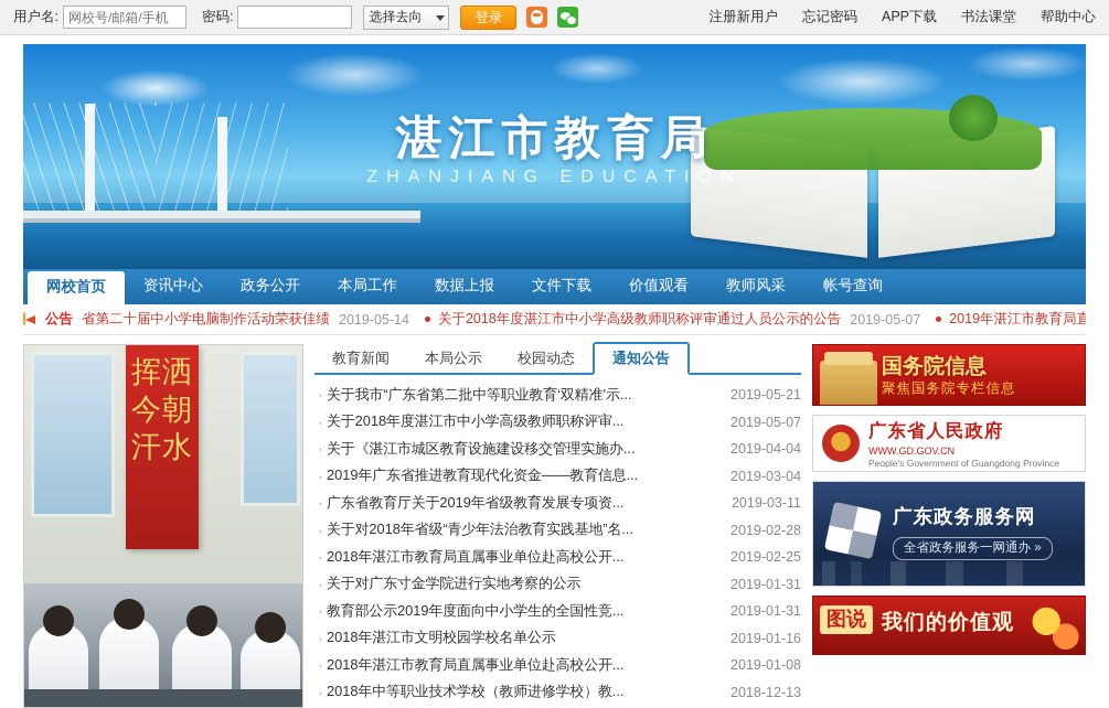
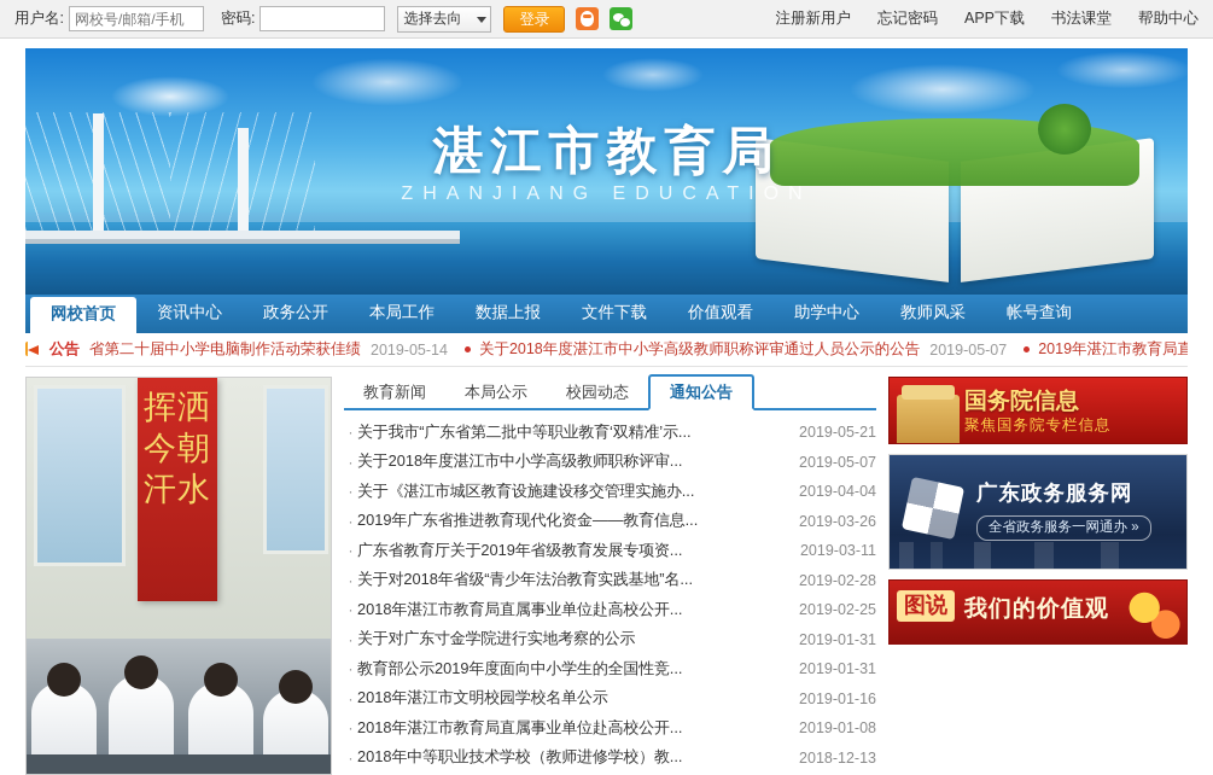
  用户名:
  网校号/邮箱/手机
  密码:
  选择去向
  登录
  注册新用户
  忘记密码
  APP下载
  书法课堂
  帮助中心
  湛江市教育局
  ZHANJIANG EDUCATION
  网校首页
  资讯中心
  政务公开
  本局工作
  数据上报
  文件下载
  价值观看
+ 助学中心
  教师风采
  帐号查询
  公告
  省第二十届中小学电脑制作活动荣获佳绩
  2019-05-14
  关于2018年度湛江市中小学高级教师职称评审通过人员公示的公告
  2019-05-07
  2019年湛江市教育局直
  挥洒今朝汗水
  教育新闻
  本局公示
  校园动态
  通知公告
  ·
  关于我市“广东省第二批中等职业教育‘双精准’示...
  2019-05-21
  ·
  关于2018年度湛江市中小学高级教师职称评审...
  2019-05-07
  ·
  关于《湛江市城区教育设施建设移交管理实施办...
  2019-04-04
  ·
  2019年广东省推进教育现代化资金——教育信息...
- 2019-03-04
+ 2019-03-26
  ·
  广东省教育厅关于2019年省级教育发展专项资...
  2019-03-11
  ·
  关于对2018年省级“青少年法治教育实践基地”名...
  2019-02-28
  ·
  2018年湛江市教育局直属事业单位赴高校公开...
  2019-02-25
  ·
  关于对广东寸金学院进行实地考察的公示
  2019-01-31
  ·
  教育部公示2019年度面向中小学生的全国性竞...
  2019-01-31
  ·
  2018年湛江市文明校园学校名单公示
  2019-01-16
  ·
  2018年湛江市教育局直属事业单位赴高校公开...
  2019-01-08
  ·
  2018年中等职业技术学校（教师进修学校）教...
  2018-12-13
  国务院信息
  聚焦国务院专栏信息
- 广东省人民政府
- WWW.GD.GOV.CN
- People's Government of Guangdong Province
  广东政务服务网
  全省政务服务一网通办 »
  图说
  我们的价值观
